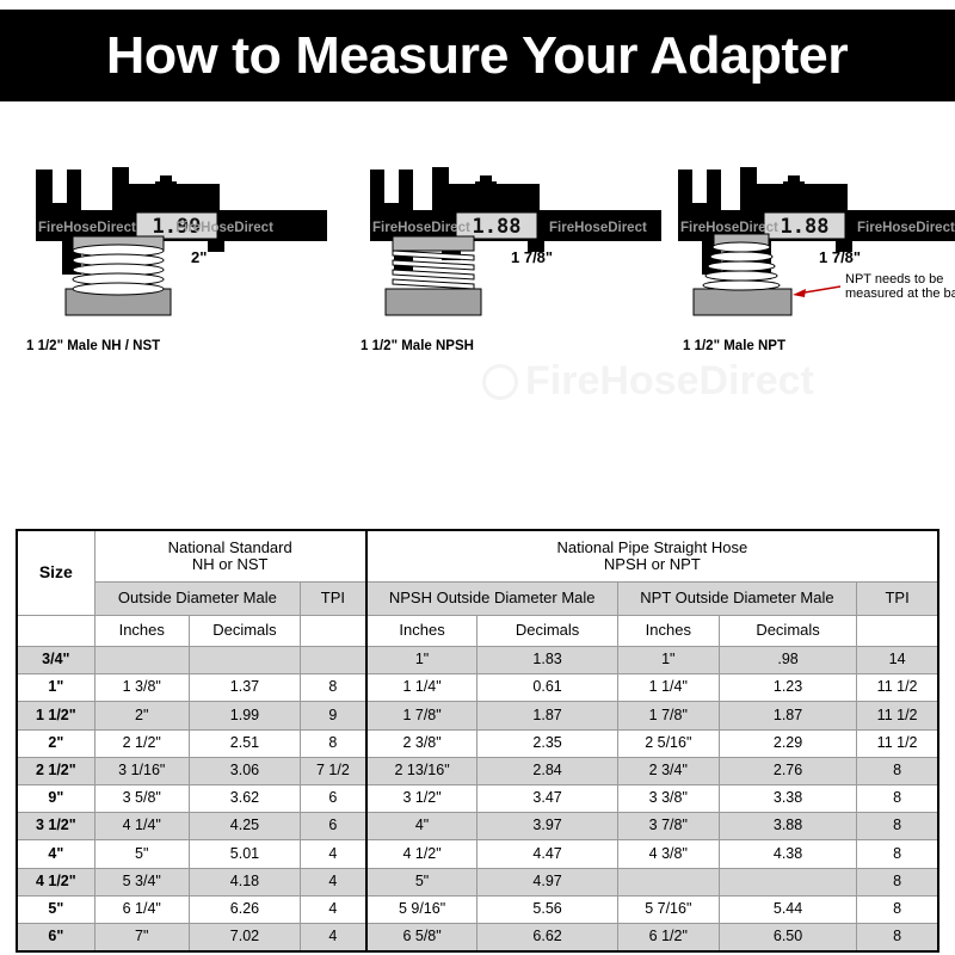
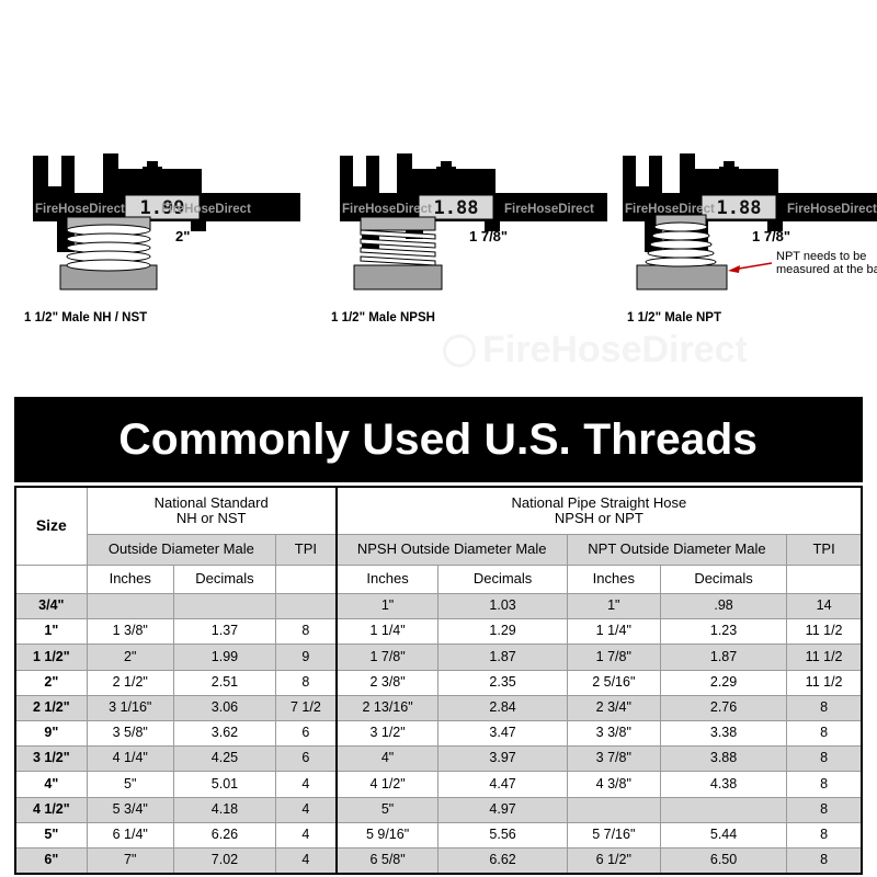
- How to Measure Your Adapter
  1.99
  FireHoseDirect
  FireHoseDirect
  2"
  1 1/2" Male NH / NST
  1.88
  FireHoseDirect
  FireHoseDirect
  1 7/8"
  1 1/2" Male NPSH
  1.88
  FireHoseDirect
  FireHoseDirect
  1 7/8"
  NPT needs to be
  measured at the b
  1 1/2" Male NPT
+ Commonly Used U.S. Threads
  Size	National Standard NH or NST	National Pipe Straight Hose NPSH or NPT
  Outside Diameter Male	TPI	NPSH Outside Diameter Male	NPT Outside Diameter Male	TPI
  	Inches	Decimals		Inches	Decimals	Inches	Decimals
- 3/4"				1"	1.83	1"	.98	14
+ 3/4"				1"	1.03	1"	.98	14
- 1"	1 3/8"	1.37	8	1 1/4"	0.61	1 1/4"	1.23	11 1/2
+ 1"	1 3/8"	1.37	8	1 1/4"	1.29	1 1/4"	1.23	11 1/2
  1 1/2"	2"	1.99	9	1 7/8"	1.87	1 7/8"	1.87	11 1/2
  2"	2 1/2"	2.51	8	2 3/8"	2.35	2 5/16"	2.29	11 1/2
  2 1/2"	3 1/16"	3.06	7 1/2	2 13/16"	2.84	2 3/4"	2.76	8
  9"	3 5/8"	3.62	6	3 1/2"	3.47	3 3/8"	3.38	8
  3 1/2"	4 1/4"	4.25	6	4"	3.97	3 7/8"	3.88	8
  4"	5"	5.01	4	4 1/2"	4.47	4 3/8"	4.38	8
  4 1/2"	5 3/4"	4.18	4	5"	4.97			8
  5"	6 1/4"	6.26	4	5 9/16"	5.56	5 7/16"	5.44	8
  6"	7"	7.02	4	6 5/8"	6.62	6 1/2"	6.50	8
